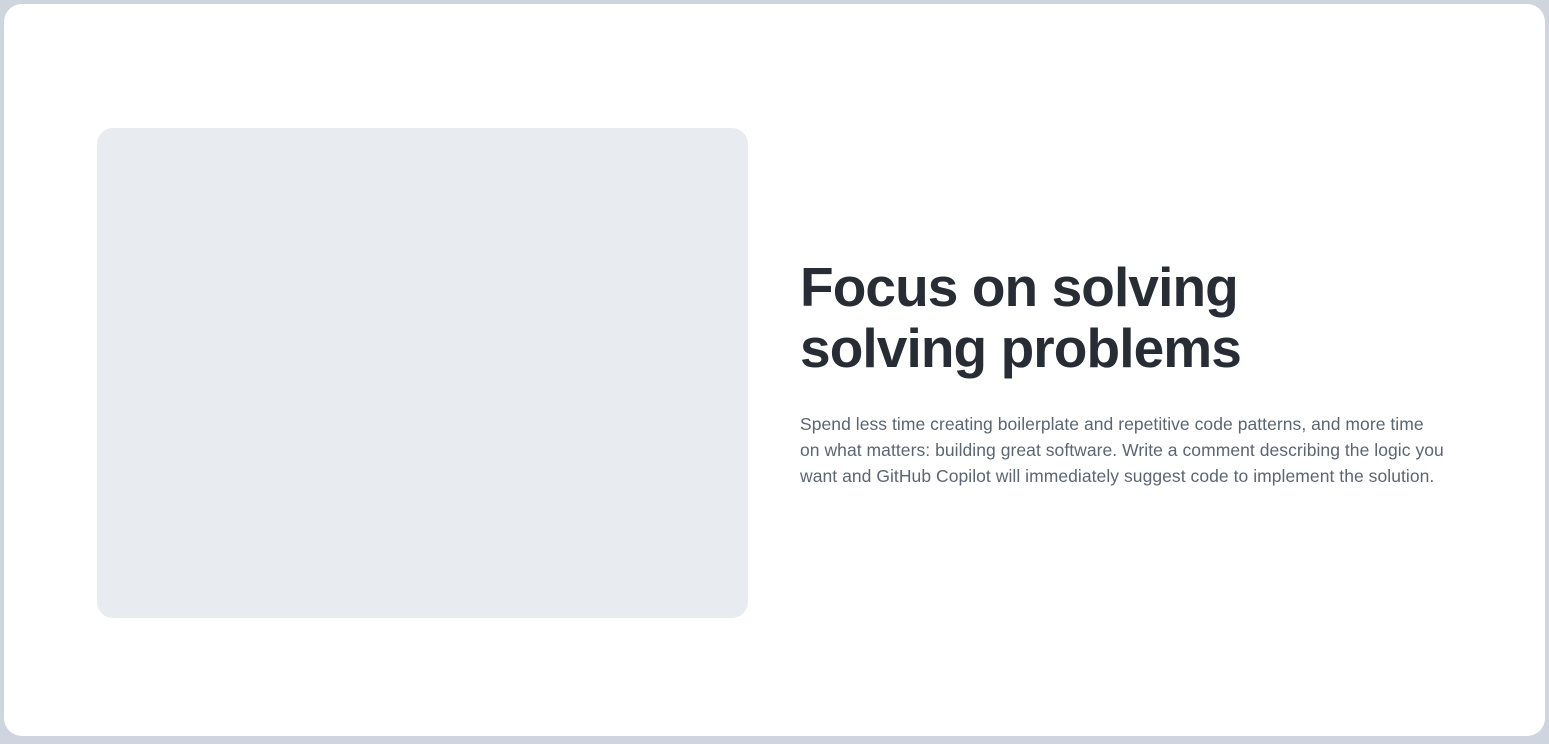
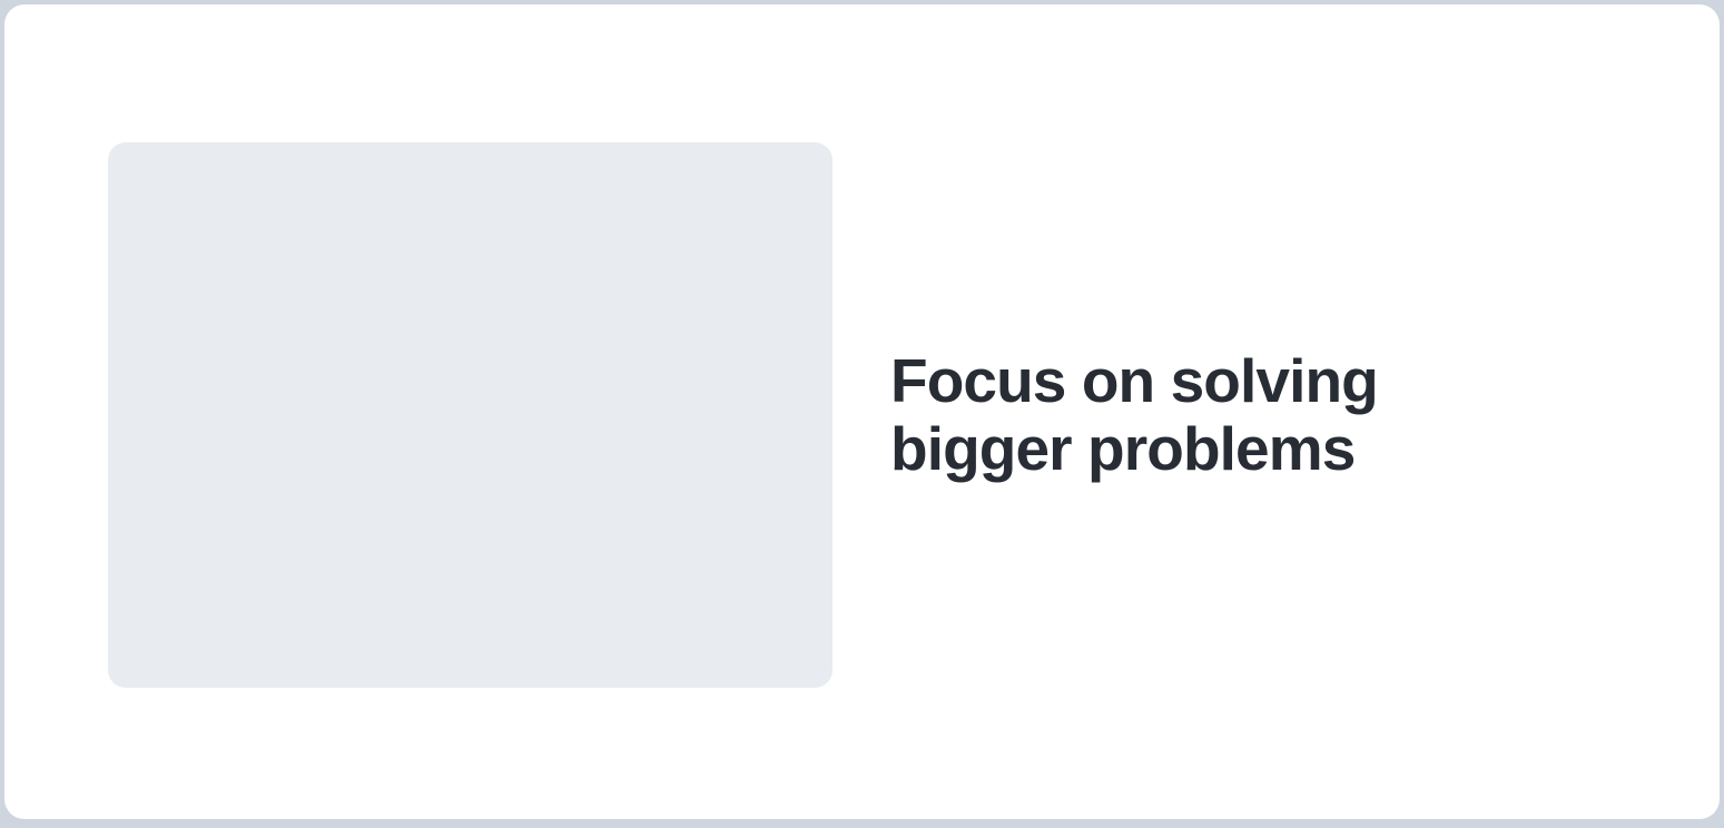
- Focus on solving solving problems
+ Focus on solving bigger problems
- Spend less time creating boilerplate and repetitive code patterns, and more time on what matters: building great software. Write a comment describing the logic you want and GitHub Copilot will immediately suggest code to implement the solution.
